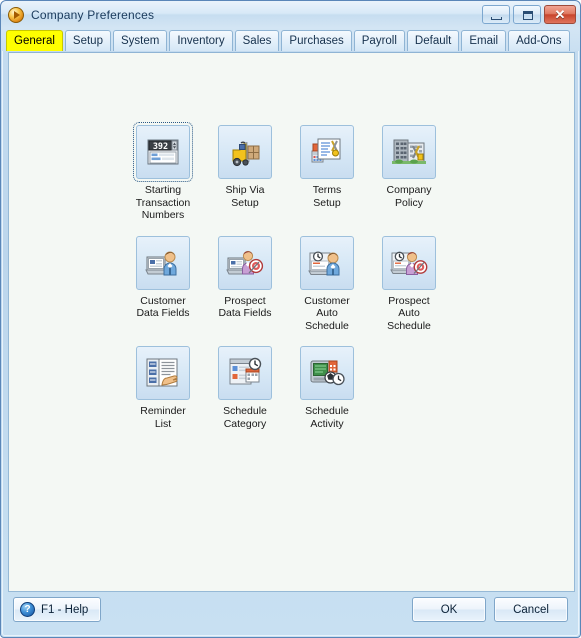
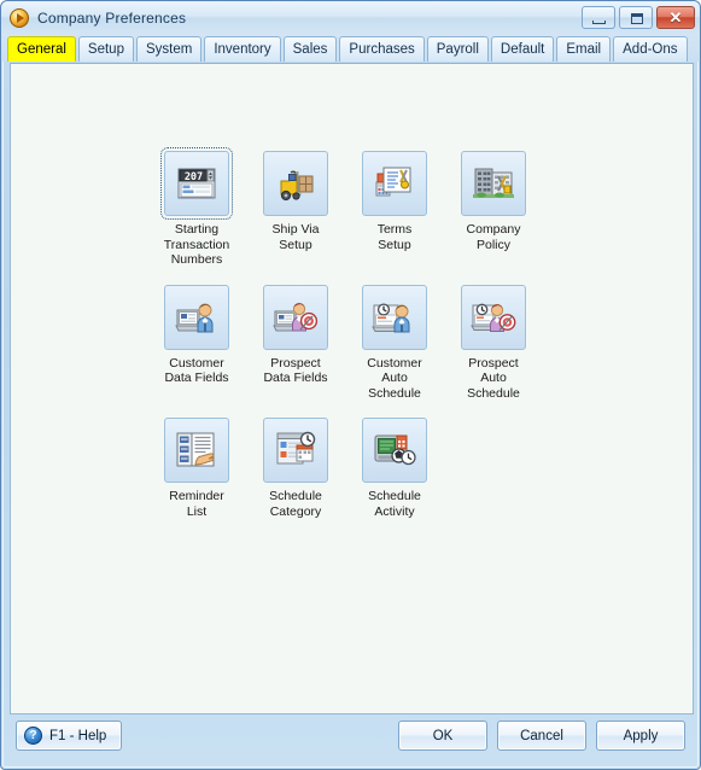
  Company Preferences
  ✕
  General
  Setup
  System
  Inventory
  Sales
  Purchases
  Payroll
  Default
  Email
  Add-Ons
- 392
+ 207
  Starting
  Transaction
  Numbers
  Ship Via
  Setup
  Terms
  Setup
  Company
  Policy
  Customer
  Data Fields
  Prospect
  Data Fields
  Customer
  Auto
  Schedule
  Prospect
  Auto
  Schedule
  Reminder
  List
  Schedule
  Category
  Schedule
  Activity
  ?
  F1 - Help
  OK
  Cancel
+ Apply
